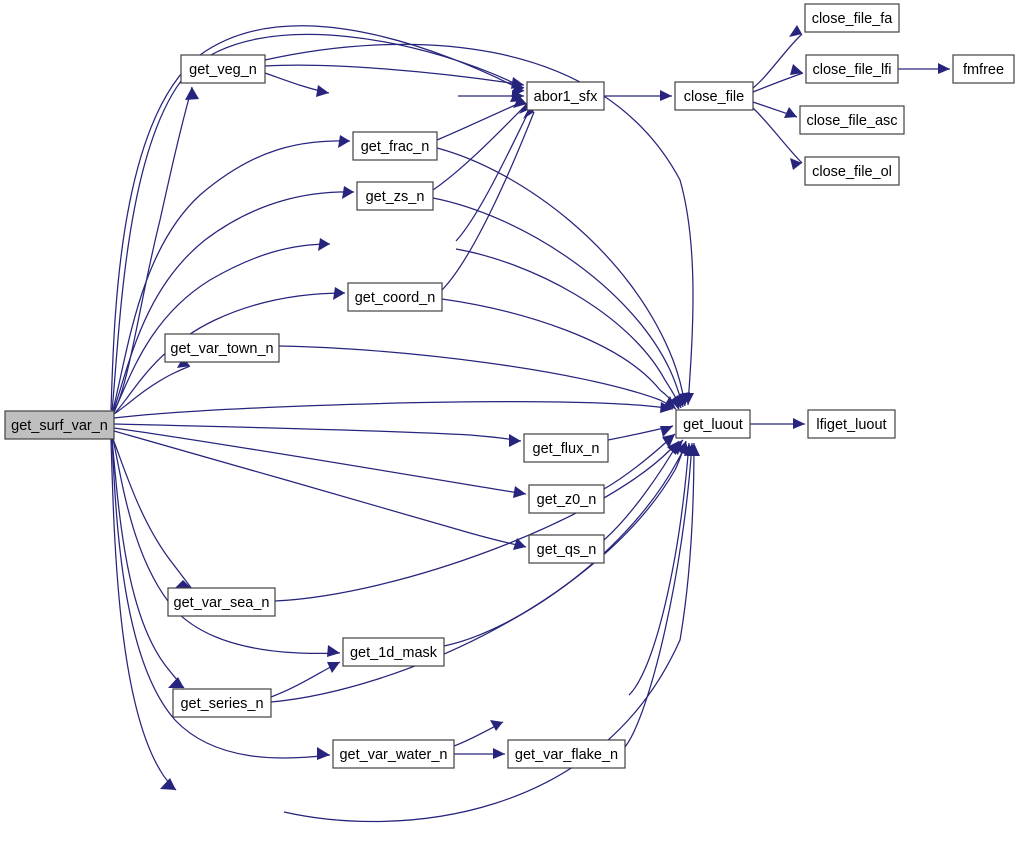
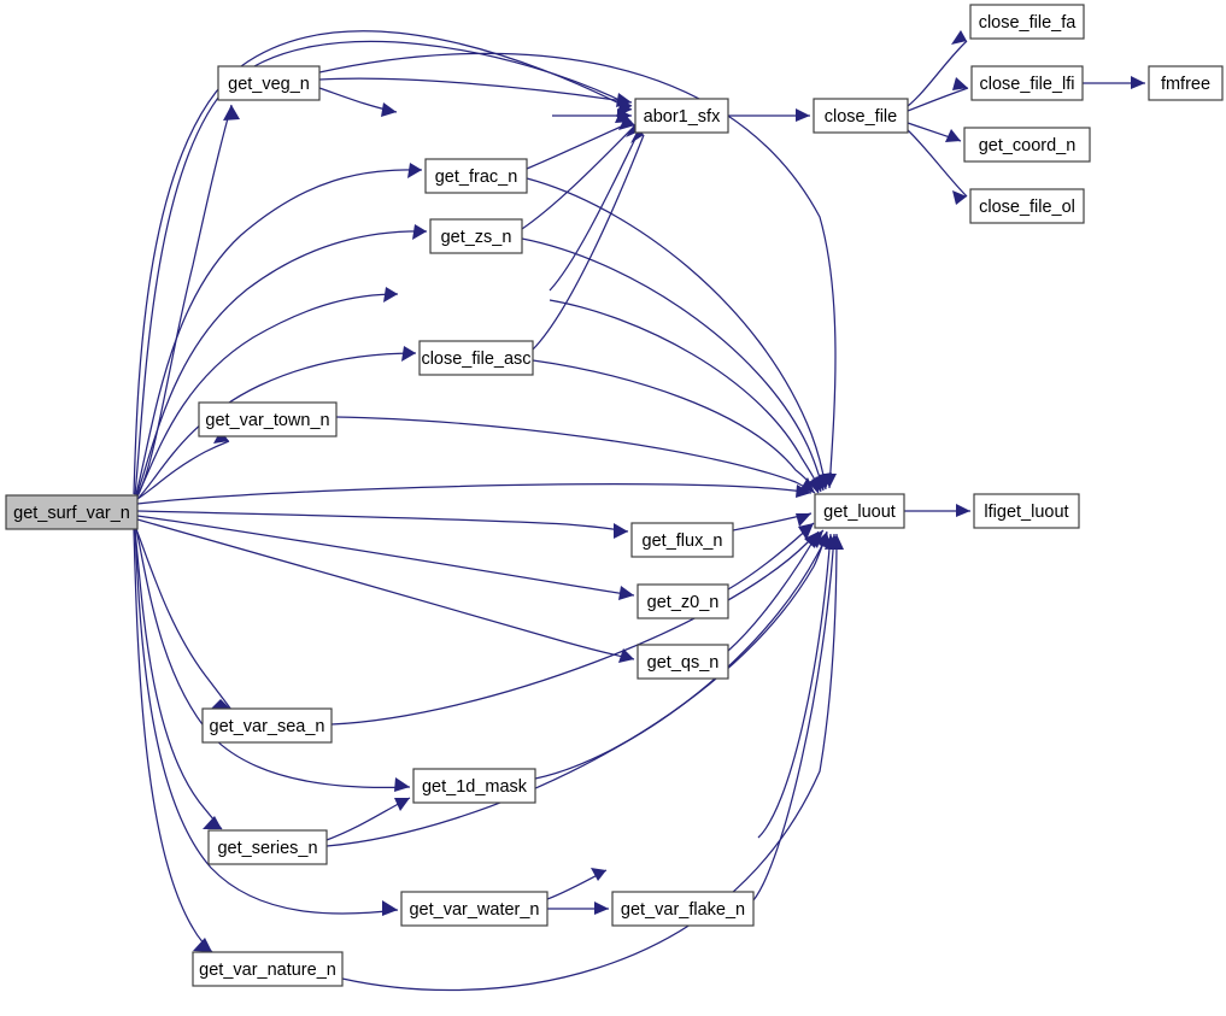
  get_surf_var_n
  get_veg_n
  abor1_sfx
  close_file
  close_file_fa
  close_file_lfi
- close_file_asc
+ get_coord_n
  close_file_ol
  fmfree
  get_frac_n
  get_zs_n
- get_coord_n
+ close_file_asc
  get_var_town_n
  get_luout
  lfiget_luout
  get_flux_n
  get_z0_n
  get_qs_n
  get_var_sea_n
  get_1d_mask
  get_series_n
  get_var_water_n
  get_var_flake_n
+ get_var_nature_n
